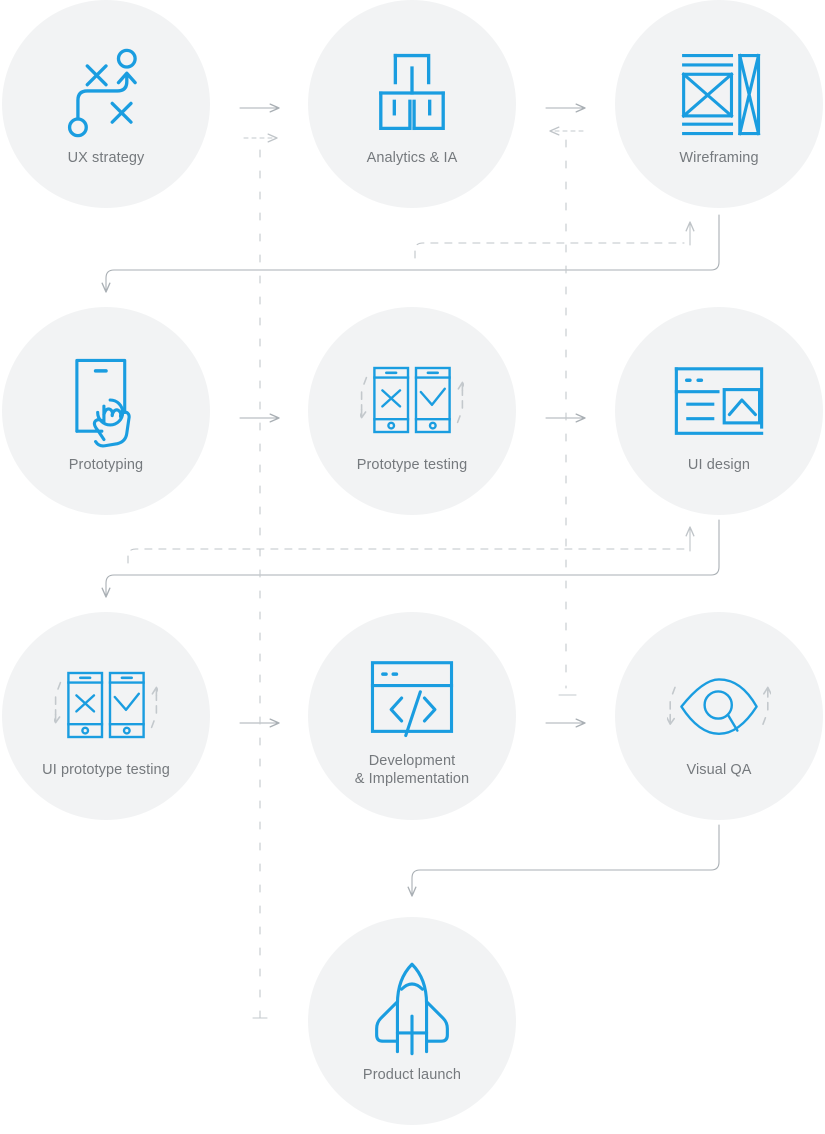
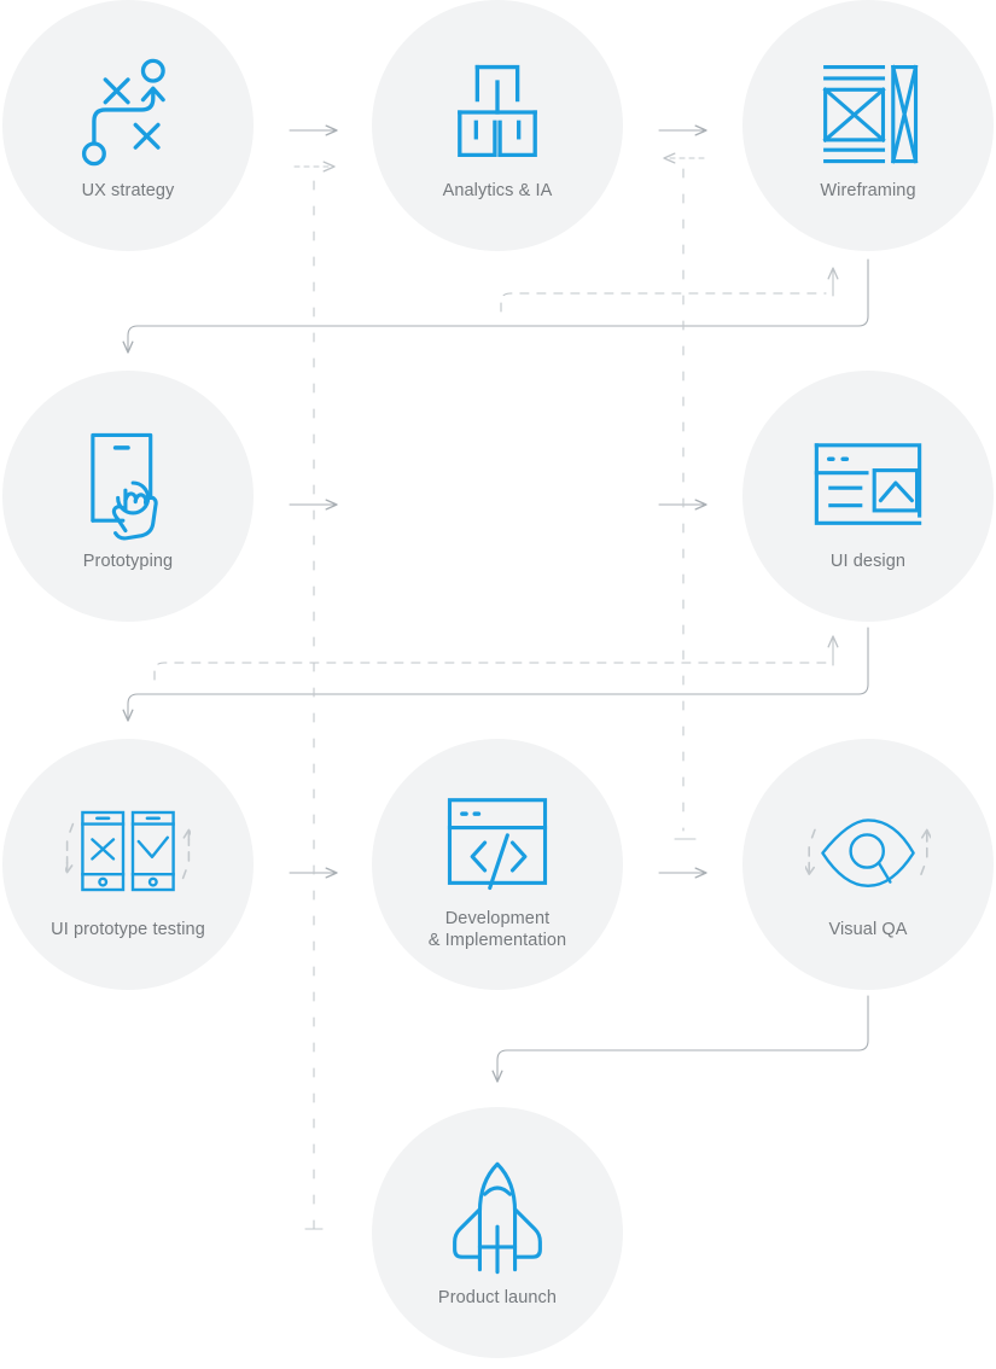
  UX strategy
  Analytics & IA
  Wireframing
  Prototyping
- Prototype testing
  UI design
  UI prototype testing
  Development
  & Implementation
  Visual QA
  Product launch
